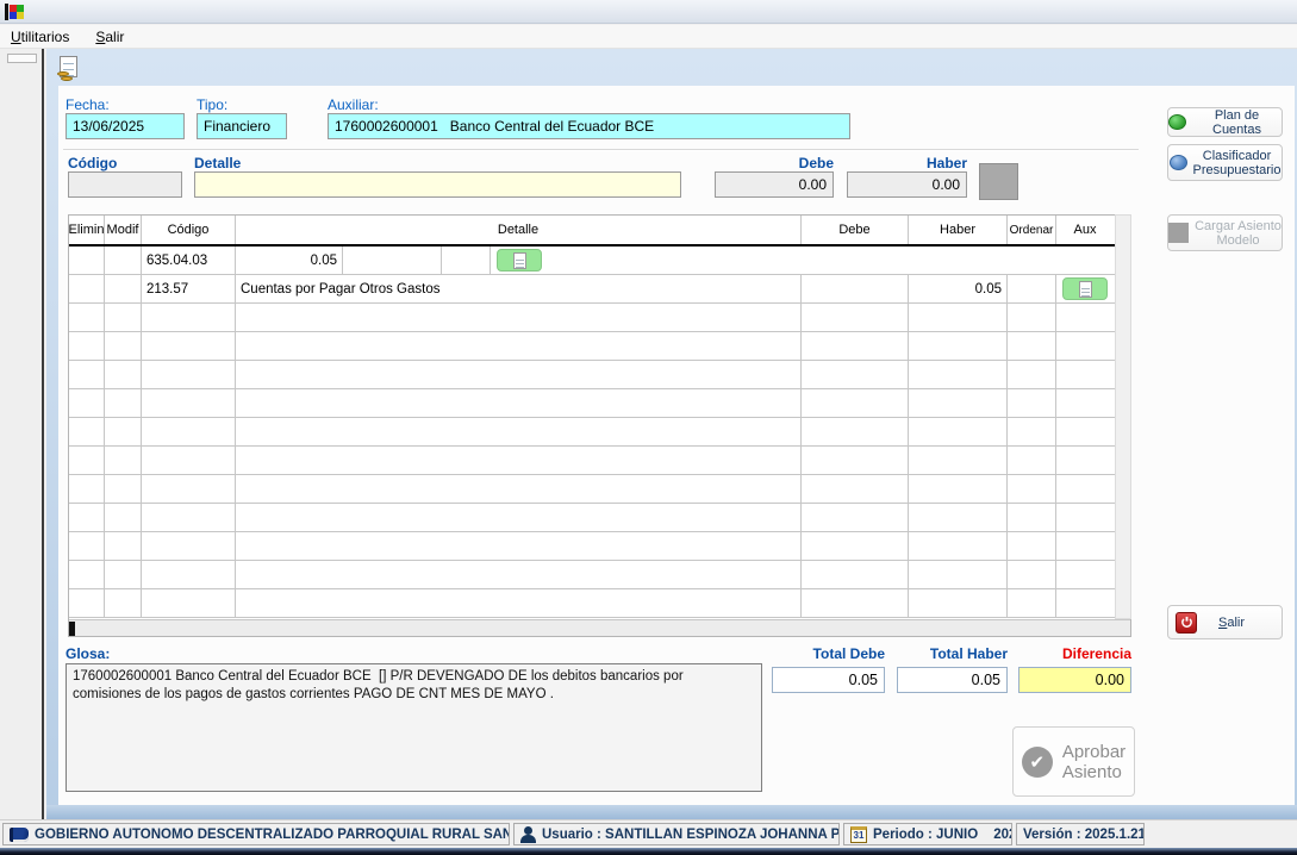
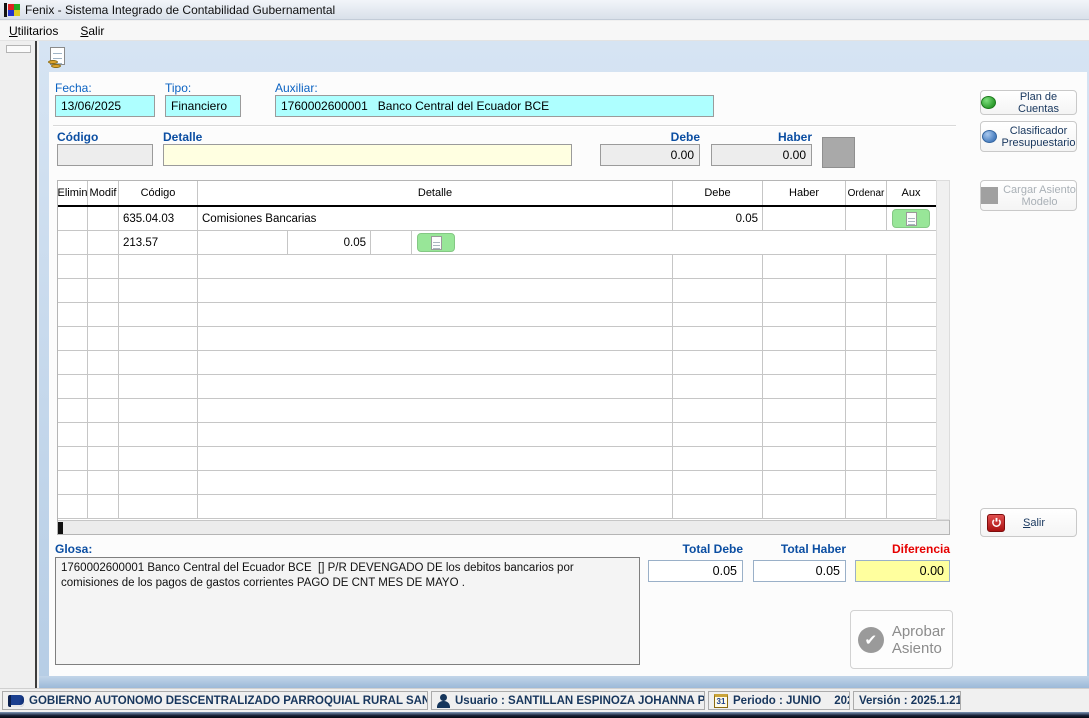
+ Fenix - Sistema Integrado de Contabilidad Gubernamental
  Utilitarios
  Salir
  Fecha:
  13/06/2025
  Tipo:
  Financiero
  Auxiliar:
  1760002600001 Banco Central del Ecuador BCE
  Código
  Detalle
  Debe
  0.00
  Haber
  0.00
  Elimin
  Modif
  Código
  Detalle
  Debe
  Haber
  Ordenar
  Aux
  635.04.03
+ Comisiones Bancarias
  0.05
  213.57
- Cuentas por Pagar Otros Gastos
  0.05
  Plan de Cuentas
  Clasificador
  Presupuestario
  Cargar Asiento
  Modelo
  Salir
  Glosa:
  1760002600001 Banco Central del Ecuador BCE [] P/R DEVENGADO DE los debitos bancarios por comisiones de los pagos de gastos corrientes PAGO DE CNT MES DE MAYO .
  Total Debe
  Total Haber
  Diferencia
  0.05
  0.05
  0.00
  ✔
  Aprobar
  Asiento
  GOBIERNO AUTONOMO DESCENTRALIZADO PARROQUIAL RURAL SAN
  Usuario : SANTILLAN ESPINOZA JOHANNA P
  31
  Periodo : JUNIO
  Versión : 2025.1.21
